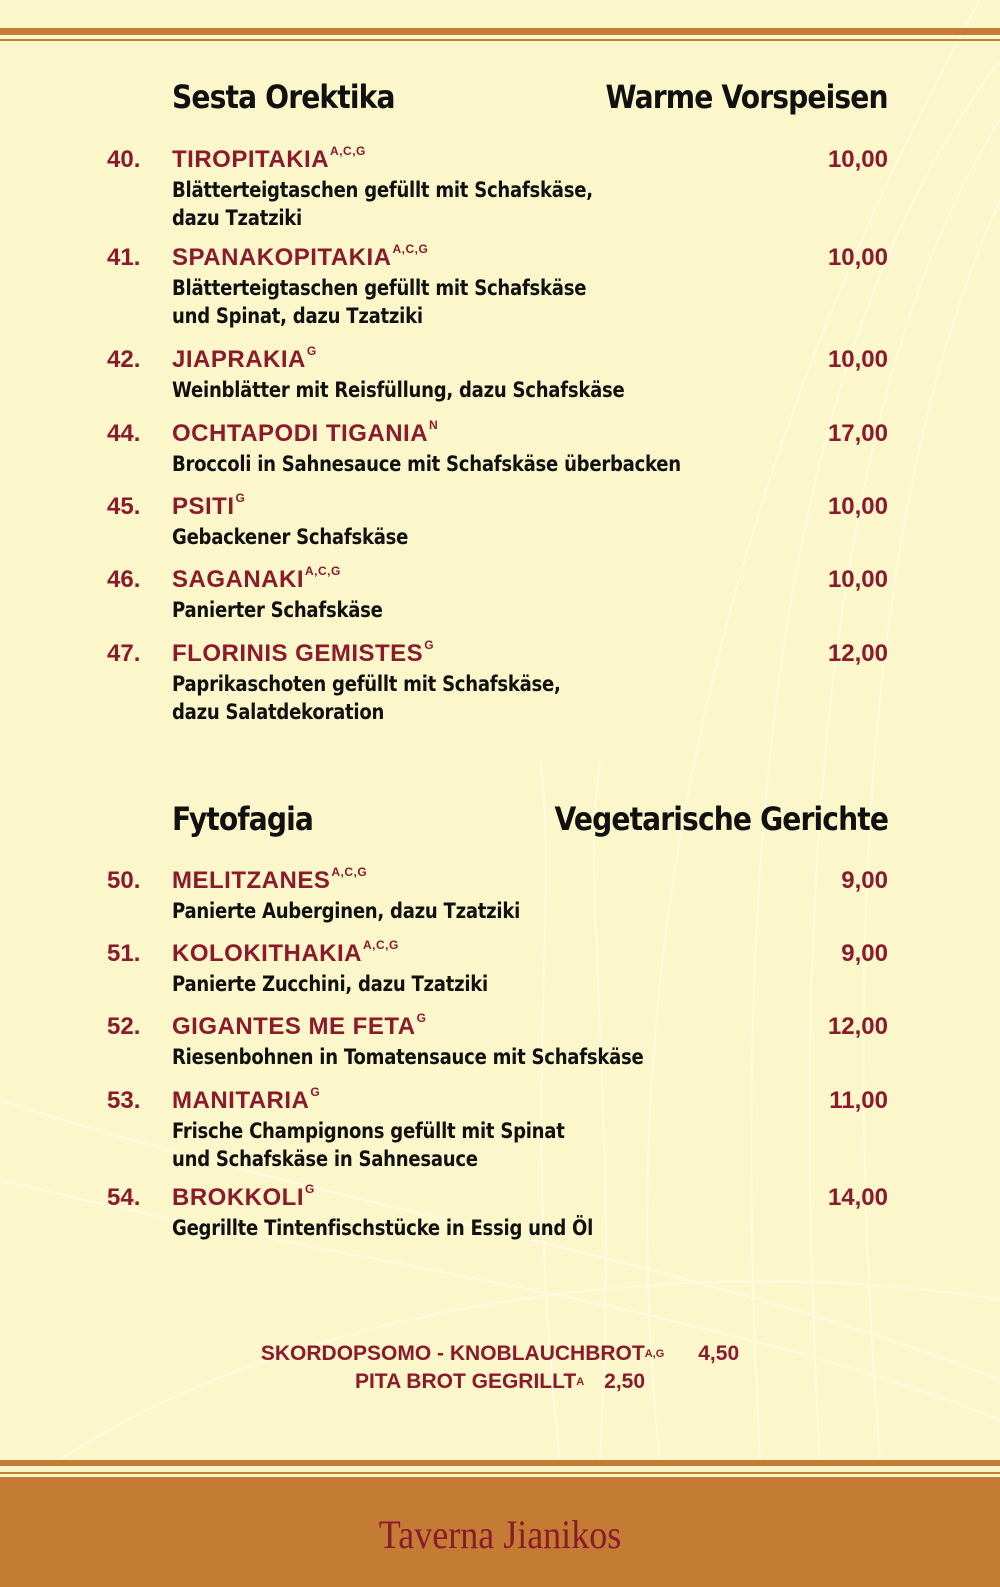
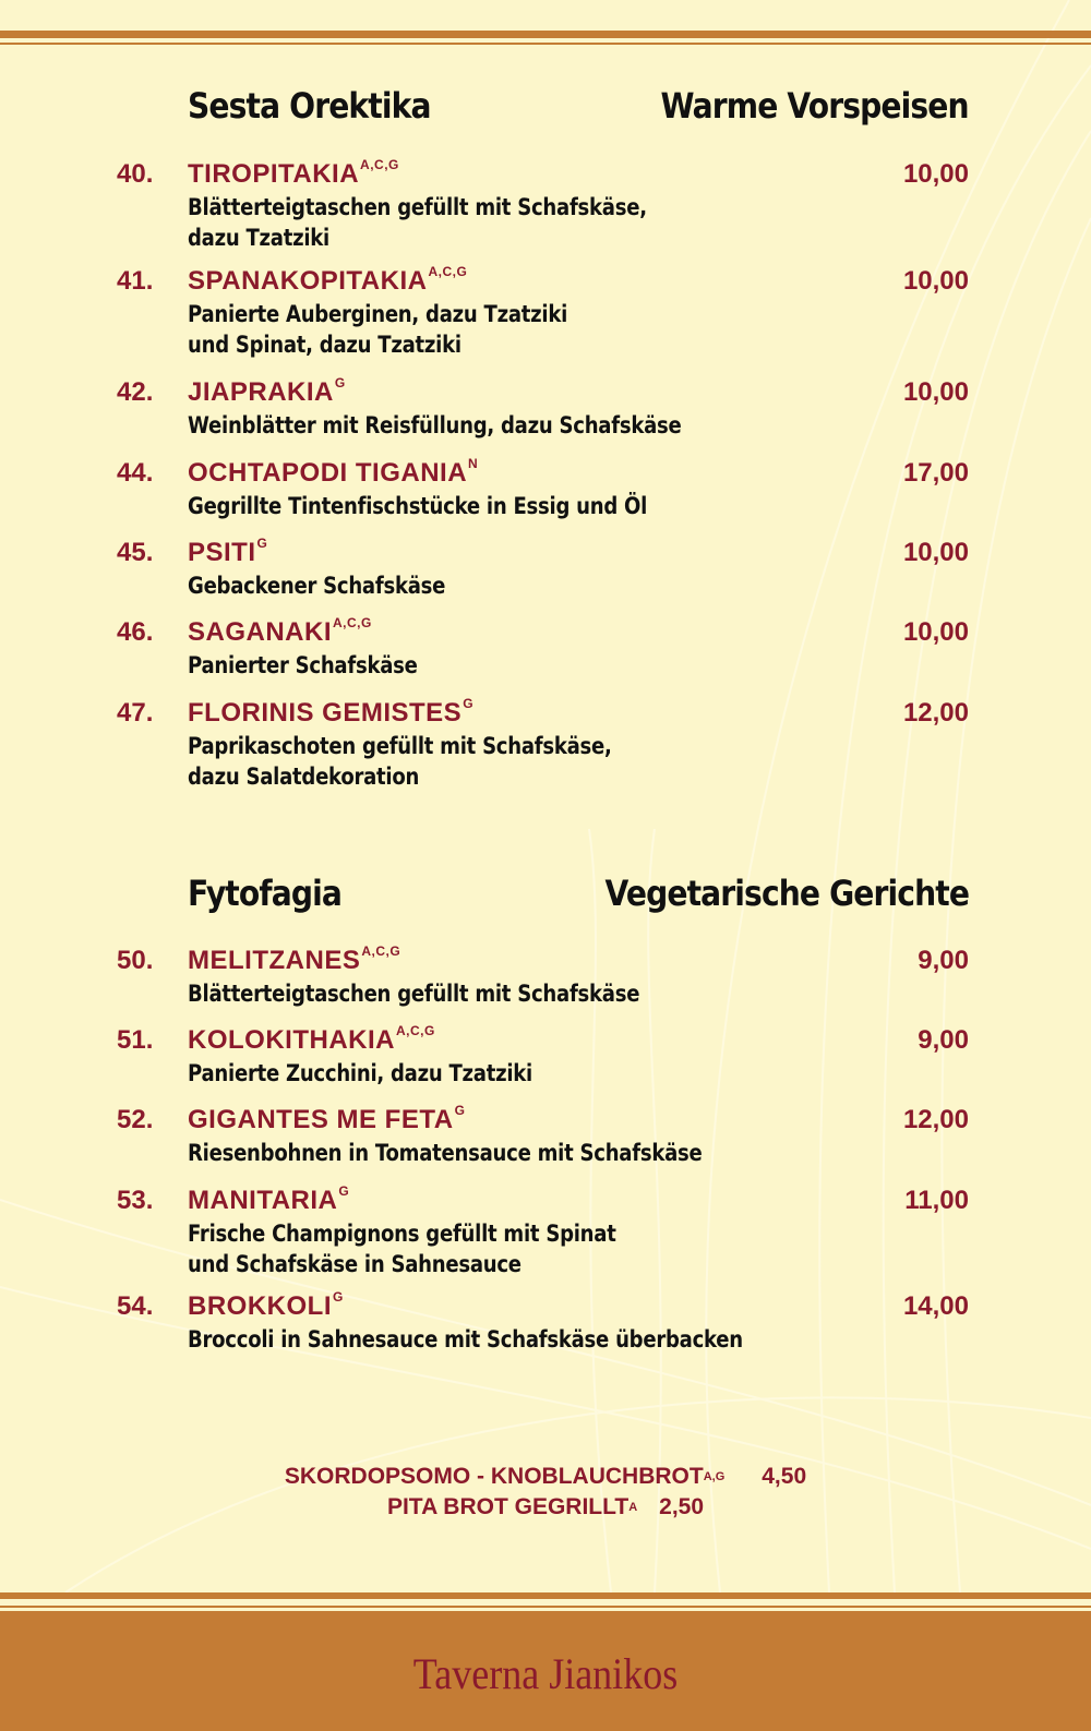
  Sesta Orektika
  Warme Vorspeisen
  40.
  TIROPITAKIAA,C,G
  10,00
  Blätterteigtaschen gefüllt mit Schafskäse,
  dazu Tzatziki
  41.
  SPANAKOPITAKIAA,C,G
  10,00
- Blätterteigtaschen gefüllt mit Schafskäse
+ Panierte Auberginen, dazu Tzatziki
  und Spinat, dazu Tzatziki
  42.
  JIAPRAKIAG
  10,00
  Weinblätter mit Reisfüllung, dazu Schafskäse
  44.
  OCHTAPODI TIGANIAN
  17,00
- Broccoli in Sahnesauce mit Schafskäse überbacken
+ Gegrillte Tintenfischstücke in Essig und Öl
  45.
  PSITIG
  10,00
  Gebackener Schafskäse
  46.
  SAGANAKIA,C,G
  10,00
  Panierter Schafskäse
  47.
  FLORINIS GEMISTESG
  12,00
  Paprikaschoten gefüllt mit Schafskäse,
  dazu Salatdekoration
  Fytofagia
  Vegetarische Gerichte
  50.
  MELITZANESA,C,G
  9,00
- Panierte Auberginen, dazu Tzatziki
+ Blätterteigtaschen gefüllt mit Schafskäse
  51.
  KOLOKITHAKIAA,C,G
  9,00
  Panierte Zucchini, dazu Tzatziki
  52.
  GIGANTES ME FETAG
  12,00
  Riesenbohnen in Tomatensauce mit Schafskäse
  53.
  MANITARIAG
  11,00
  Frische Champignons gefüllt mit Spinat
  und Schafskäse in Sahnesauce
  54.
  BROKKOLIG
  14,00
- Gegrillte Tintenfischstücke in Essig und Öl
+ Broccoli in Sahnesauce mit Schafskäse überbacken
  SKORDOPSOMO - KNOBLAUCHBROTA,G 4,50
  PITA BROT GEGRILLTA 2,50
  Taverna Jianikos
